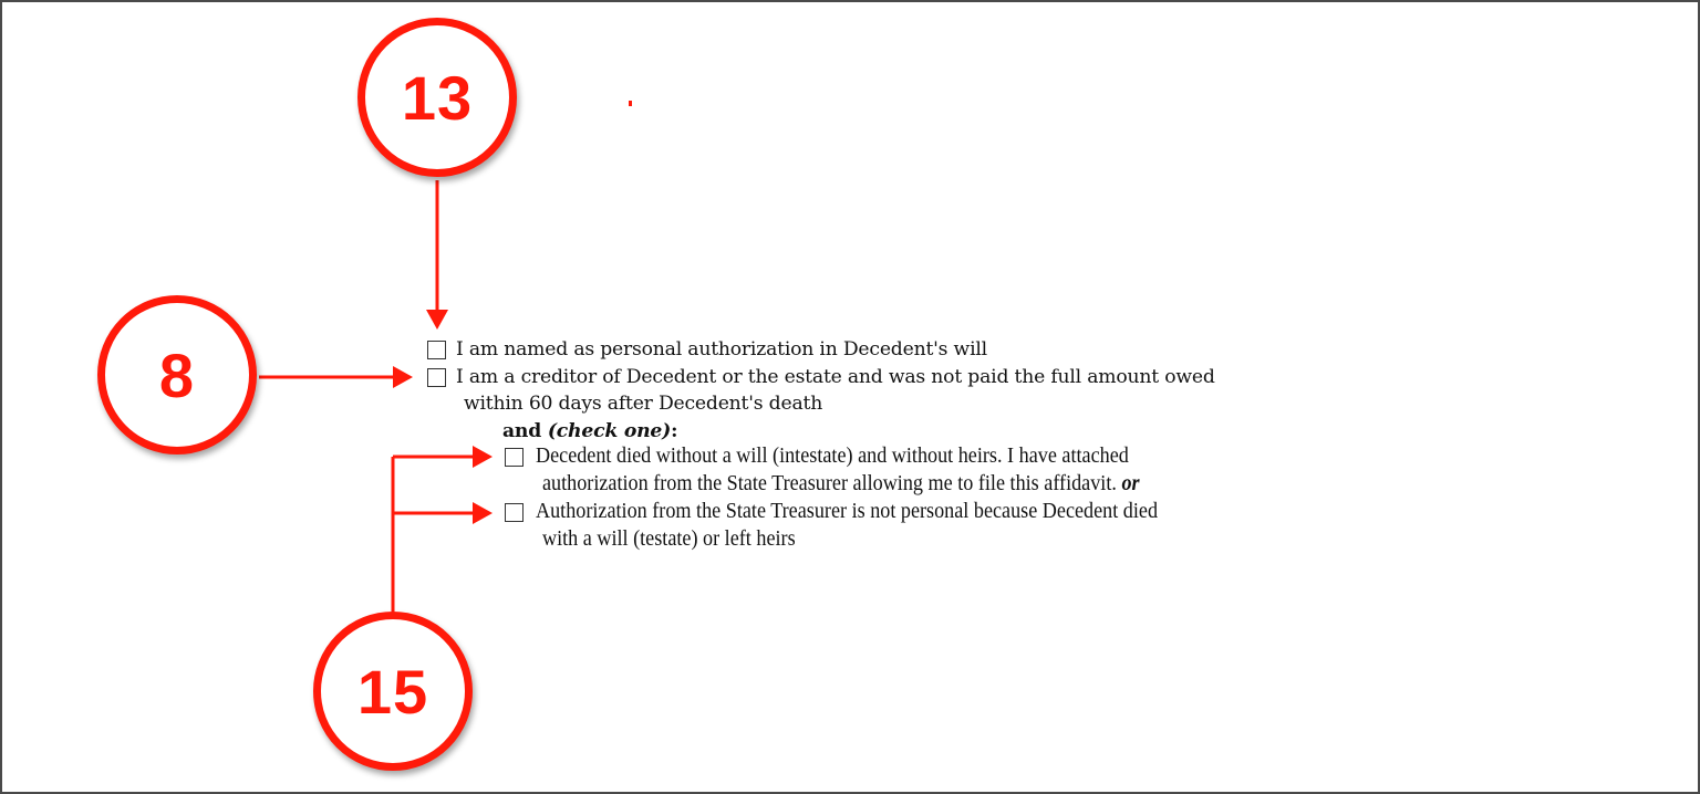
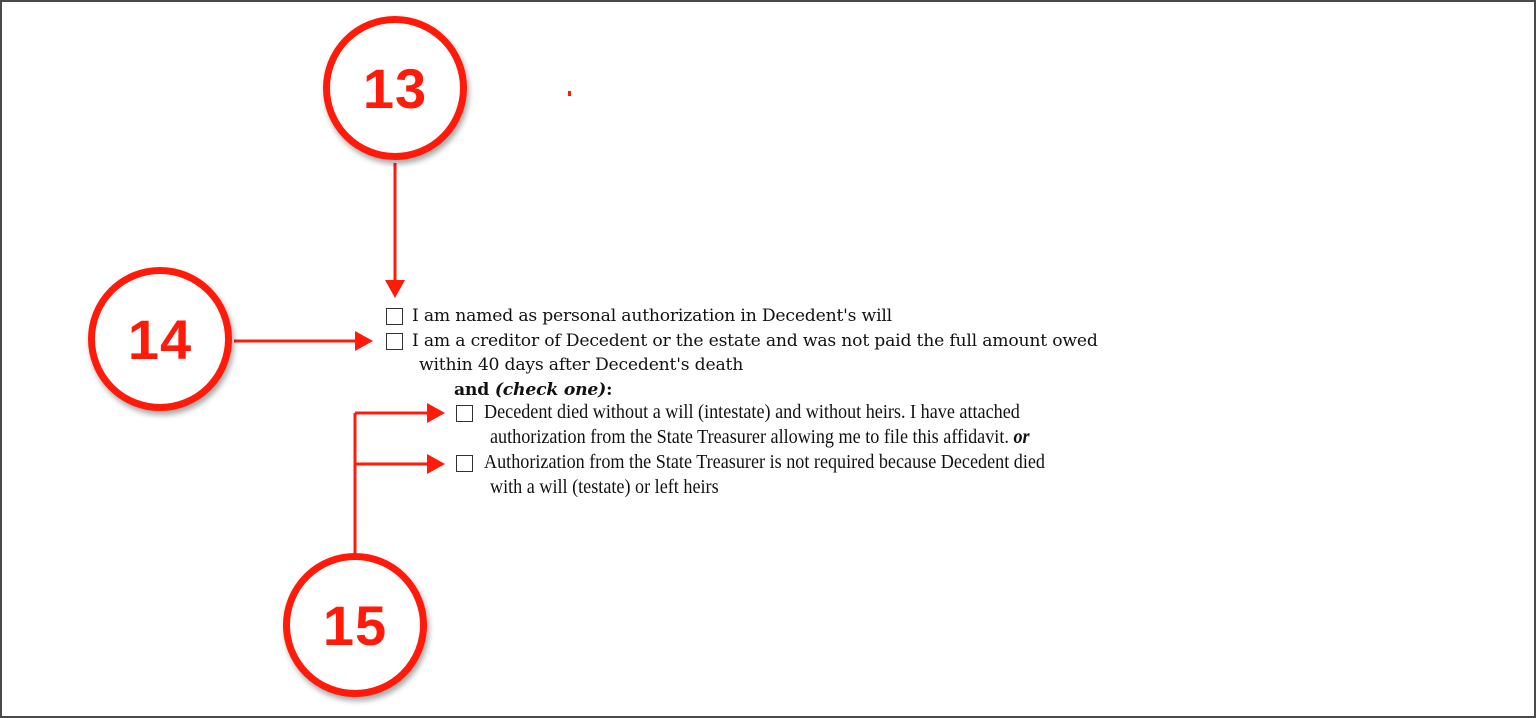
  13
- 8
+ 14
  15
  I am named as personal authorization in Decedent's will
  I am a creditor of Decedent or the estate and was not paid the full amount owed
- within 60 days after Decedent's death
+ within 40 days after Decedent's death
  and (check one):
  Decedent died without a will (intestate) and without heirs. I have attached
  authorization from the State Treasurer allowing me to file this affidavit. or
- Authorization from the State Treasurer is not personal because Decedent died
+ Authorization from the State Treasurer is not required because Decedent died
  with a will (testate) or left heirs
